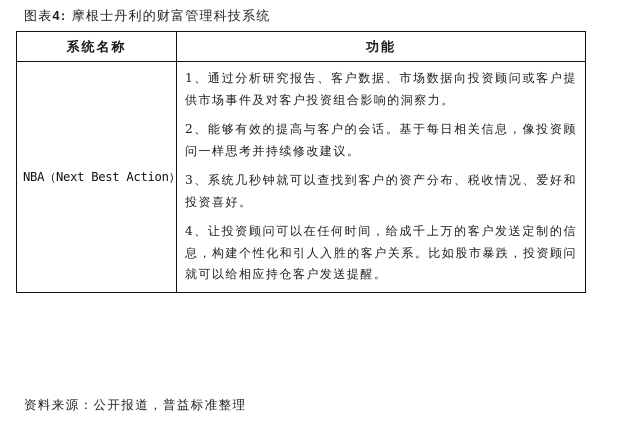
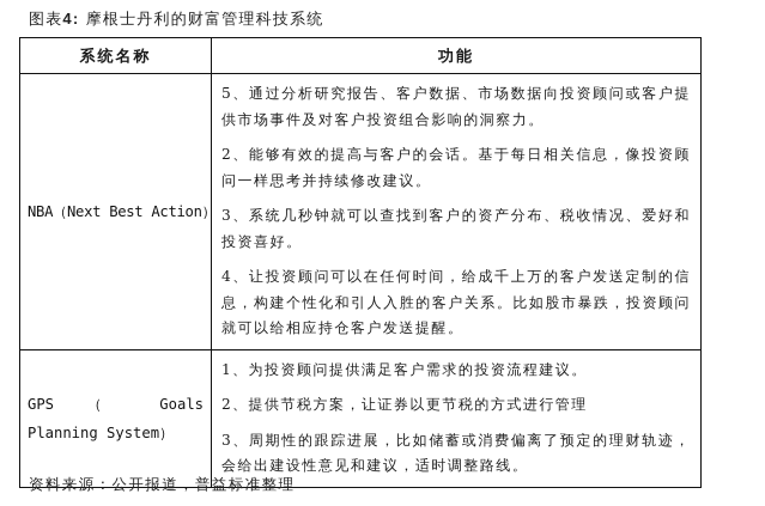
  图表4: 摩根士丹利的财富管理科技系统
  系统名称	功能
- NBA（Next Best Action）	1、通过分析研究报告、客户数据、市场数据向投资顾问或客户提供市场事件及对客户投资组合影响的洞察力。 2、能够有效的提高与客户的会话。基于每日相关信息，像投资顾问一样思考并持续修改建议。 3、系统几秒钟就可以查找到客户的资产分布、税收情况、爱好和投资喜好。 4、让投资顾问可以在任何时间，给成千上万的客户发送定制的信息，构建个性化和引人入胜的客户关系。比如股市暴跌，投资顾问就可以给相应持仓客户发送提醒。
+ NBA（Next Best Action）	5、通过分析研究报告、客户数据、市场数据向投资顾问或客户提供市场事件及对客户投资组合影响的洞察力。 2、能够有效的提高与客户的会话。基于每日相关信息，像投资顾问一样思考并持续修改建议。 3、系统几秒钟就可以查找到客户的资产分布、税收情况、爱好和投资喜好。 4、让投资顾问可以在任何时间，给成千上万的客户发送定制的信息，构建个性化和引人入胜的客户关系。比如股市暴跌，投资顾问就可以给相应持仓客户发送提醒。
+ GPS （ Goals Planning System）	1、为投资顾问提供满足客户需求的投资流程建议。 2、提供节税方案，让证券以更节税的方式进行管理 3、周期性的跟踪进展，比如储蓄或消费偏离了预定的理财轨迹，会给出建设性意见和建议，适时调整路线。
  资料来源：公开报道，普益标准整理
